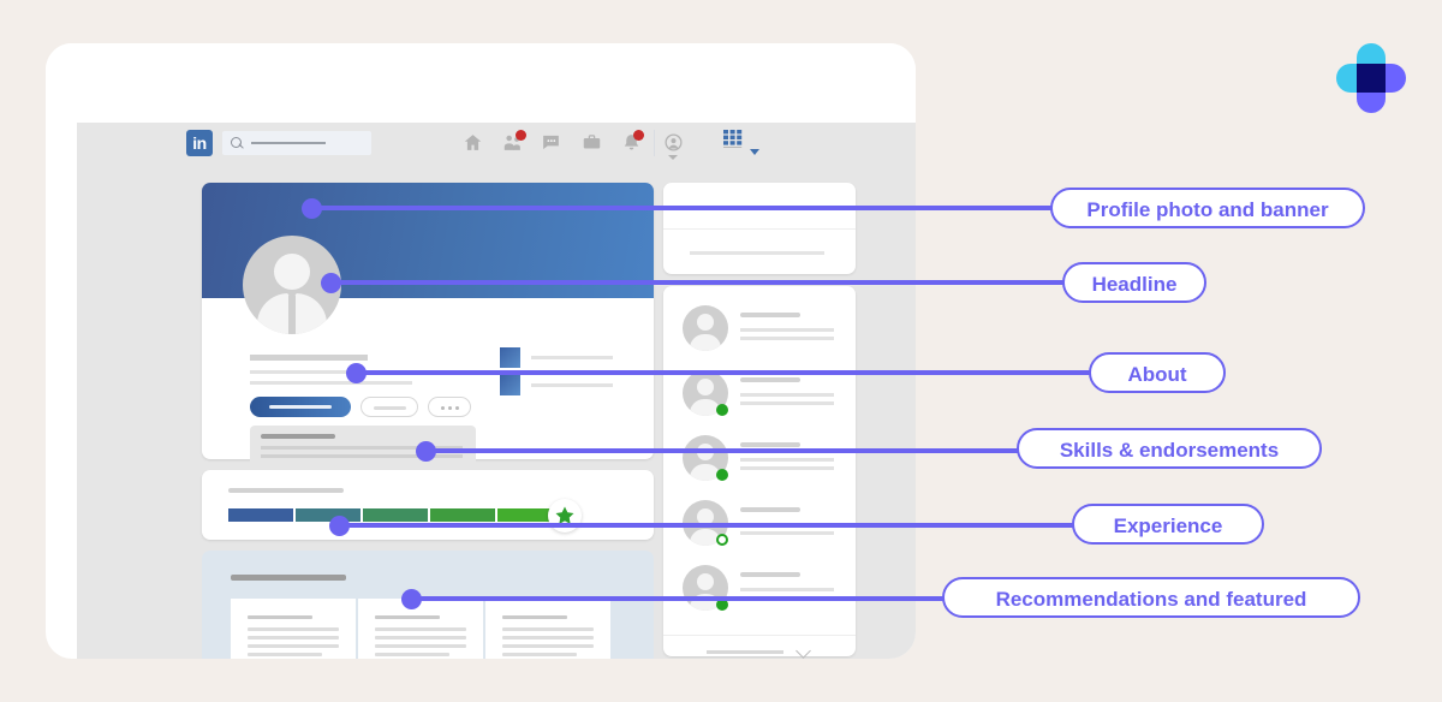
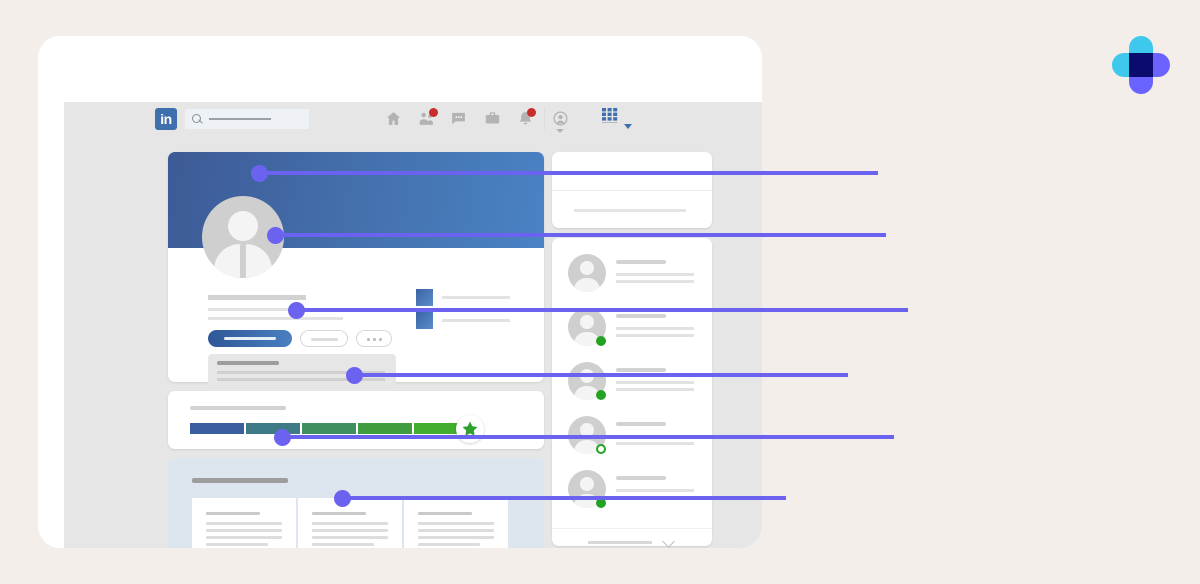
  in
- Profile photo and banner
- Headline
- About
- Skills & endorsements
- Experience
- Recommendations and featured
